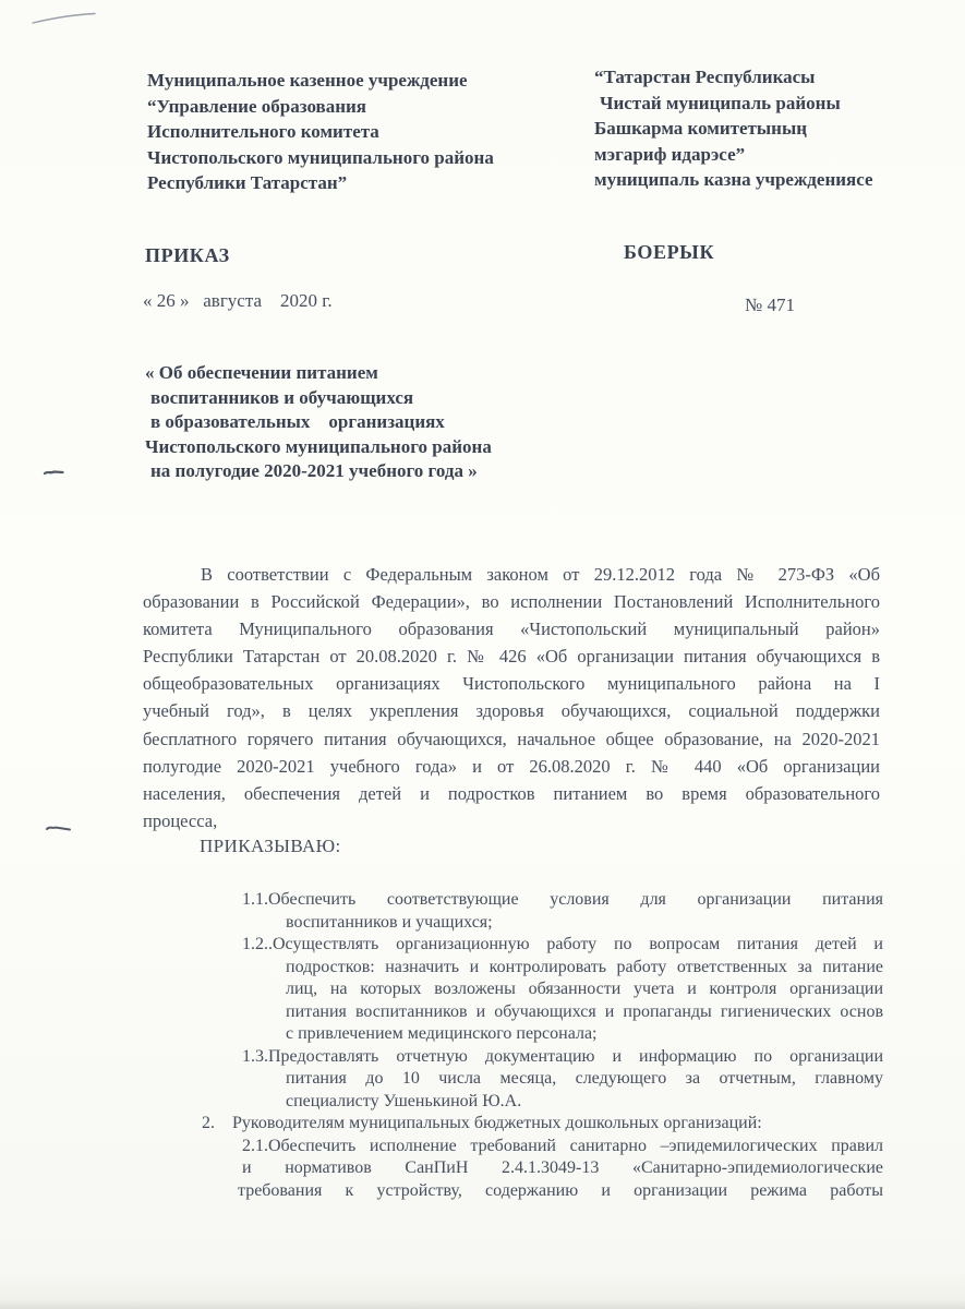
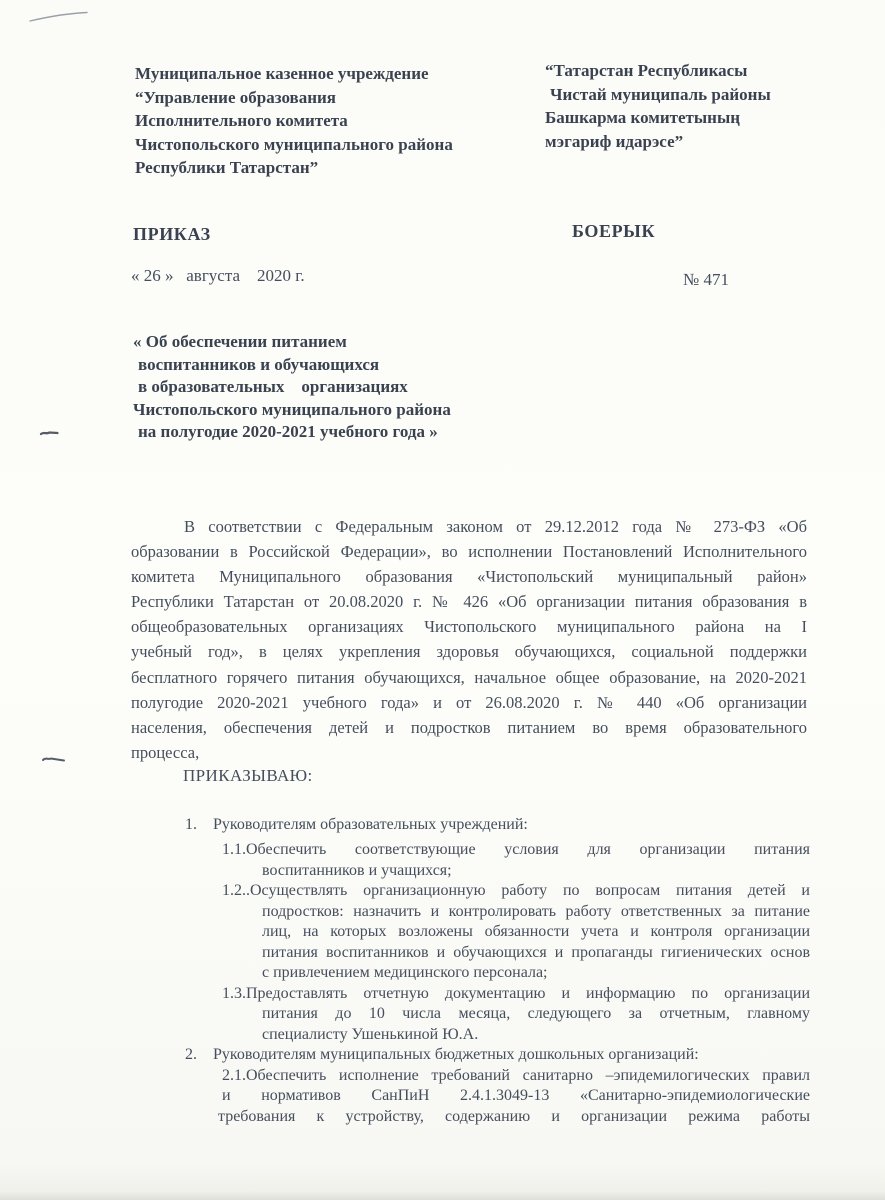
  Муниципальное казенное учреждение
  “Управление образования
  Исполнительного комитета
  Чистопольского муниципального района
  Республики Татарстан”
  “Татарстан Республикасы
  Чистай муниципаль районы
  Башкарма комитетының
  мэгариф идарэсе”
- муниципаль казна учреждениясе
  ПРИКАЗ
  БОЕРЫК
  « 26 » августа 2020 г.
  № 471
  « Об обеспечении питанием
  воспитанников и обучающихся
  в образовательных организациях
  Чистопольского муниципального района
  на полугодие 2020-2021 учебного года »
  В соответствии с Федеральным законом от 29.12.2012 года № 273-ФЗ «Об
  образовании в Российской Федерации», во исполнении Постановлений Исполнительного
  комитета Муниципального образования «Чистопольский муниципальный район»
- Республики Татарстан от 20.08.2020 г. № 426 «Об организации питания обучающихся в
+ Республики Татарстан от 20.08.2020 г. № 426 «Об организации питания образования в
  общеобразовательных организациях Чистопольского муниципального района на I
  учебный год», в целях укрепления здоровья обучающихся, социальной поддержки
  бесплатного горячего питания обучающихся, начальное общее образование, на 2020-2021
  полугодие 2020-2021 учебного года» и от 26.08.2020 г. № 440 «Об организации
  населения, обеспечения детей и подростков питанием во время образовательного
  процесса,
  ПРИКАЗЫВАЮ:
+ 1. Руководителям образовательных учреждений:
  1.1.Обеспечить соответствующие условия для организации питания
  воспитанников и учащихся;
  1.2..Осуществлять организационную работу по вопросам питания детей и
  подростков: назначить и контролировать работу ответственных за питание
  лиц, на которых возложены обязанности учета и контроля организации
  питания воспитанников и обучающихся и пропаганды гигиенических основ
  с привлечением медицинского персонала;
  1.3.Предоставлять отчетную документацию и информацию по организации
  питания до 10 числа месяца, следующего за отчетным, главному
  специалисту Ушенькиной Ю.А.
  2. Руководителям муниципальных бюджетных дошкольных организаций:
  2.1.Обеспечить исполнение требований санитарно –эпидемилогических правил
  и нормативов СанПиН 2.4.1.3049-13 «Санитарно-эпидемиологические
  требования к устройству, содержанию и организации режима работы
